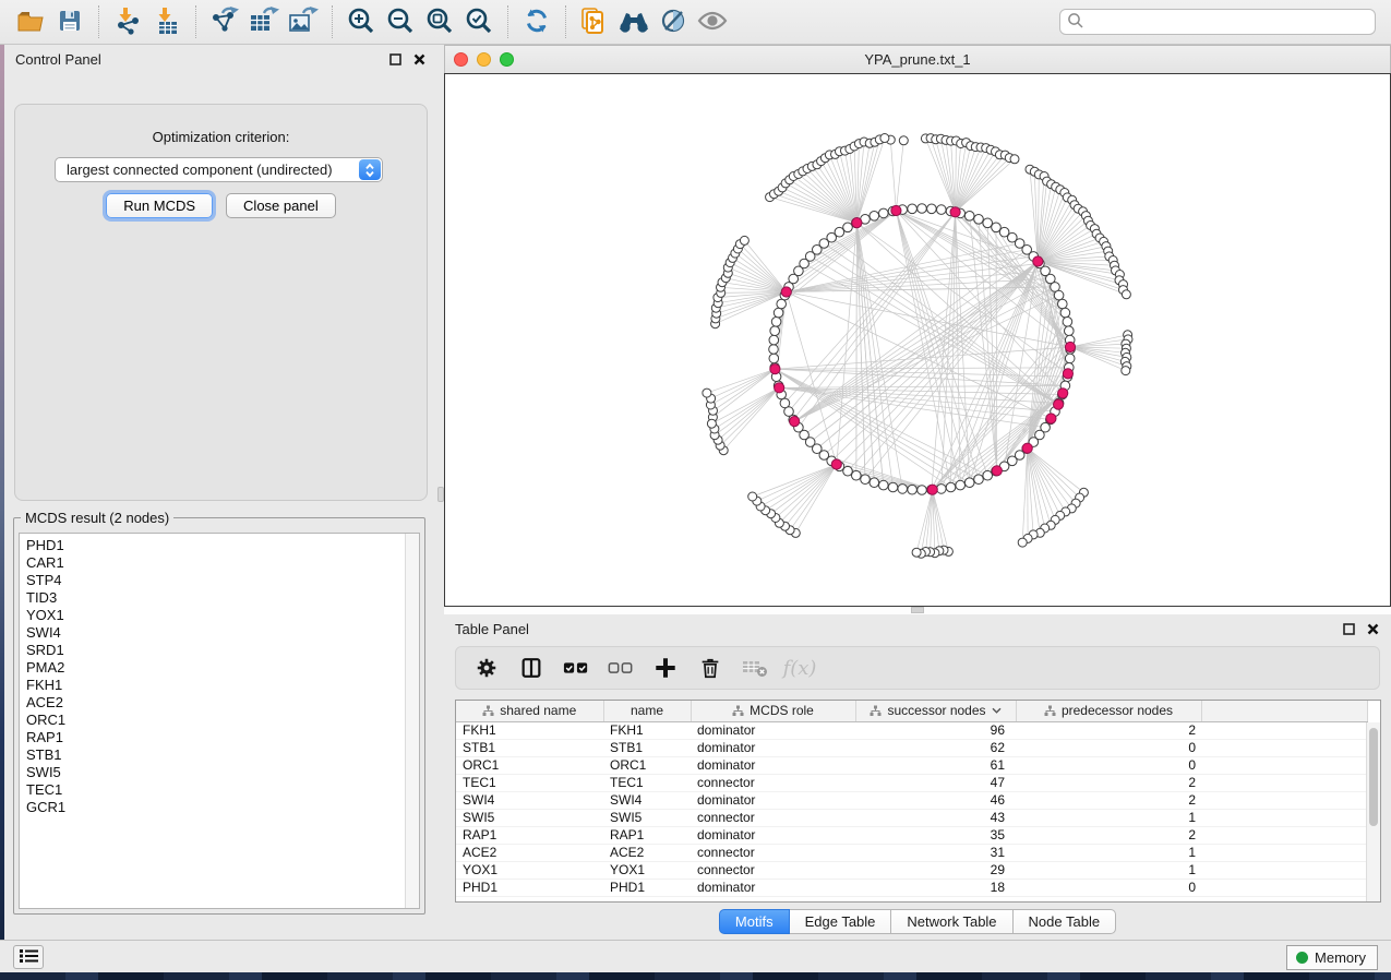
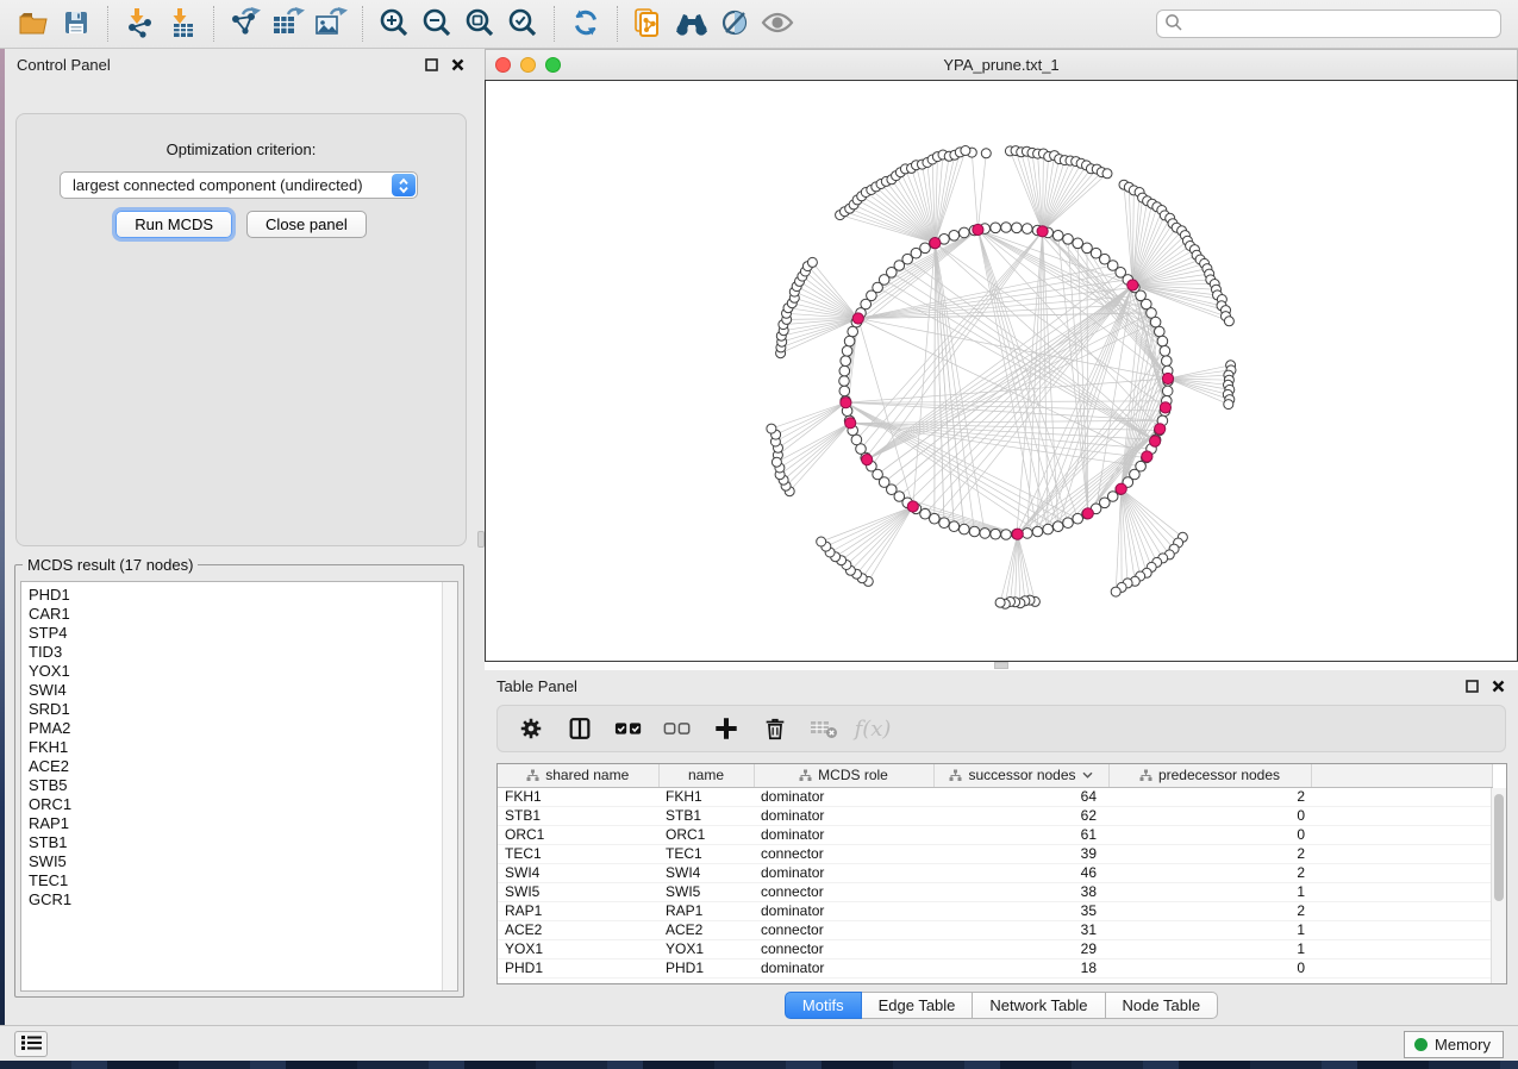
  Control Panel
  Optimization criterion:
  largest connected component (undirected)
  Run MCDS
  Close panel
- MCDS result (2 nodes)
+ MCDS result (17 nodes)
  PHD1
  CAR1
  STP4
  TID3
  YOX1
  SWI4
  SRD1
  PMA2
  FKH1
  ACE2
+ STB5
  ORC1
  RAP1
  STB1
  SWI5
  TEC1
  GCR1
  YPA_prune.txt_1
  Table Panel
  f(x)
  shared name	name	MCDS role	successor nodes	predecessor nodes
- FKH1	FKH1	dominator	96	2
+ FKH1	FKH1	dominator	64	2
  STB1	STB1	dominator	62	0
  ORC1	ORC1	dominator	61	0
- TEC1	TEC1	connector	47	2
+ TEC1	TEC1	connector	39	2
  SWI4	SWI4	dominator	46	2
- SWI5	SWI5	connector	43	1
+ SWI5	SWI5	connector	38	1
  RAP1	RAP1	dominator	35	2
  ACE2	ACE2	connector	31	1
  YOX1	YOX1	connector	29	1
  PHD1	PHD1	dominator	18	0
  Motifs
  Edge Table
  Network Table
  Node Table
  Memory
